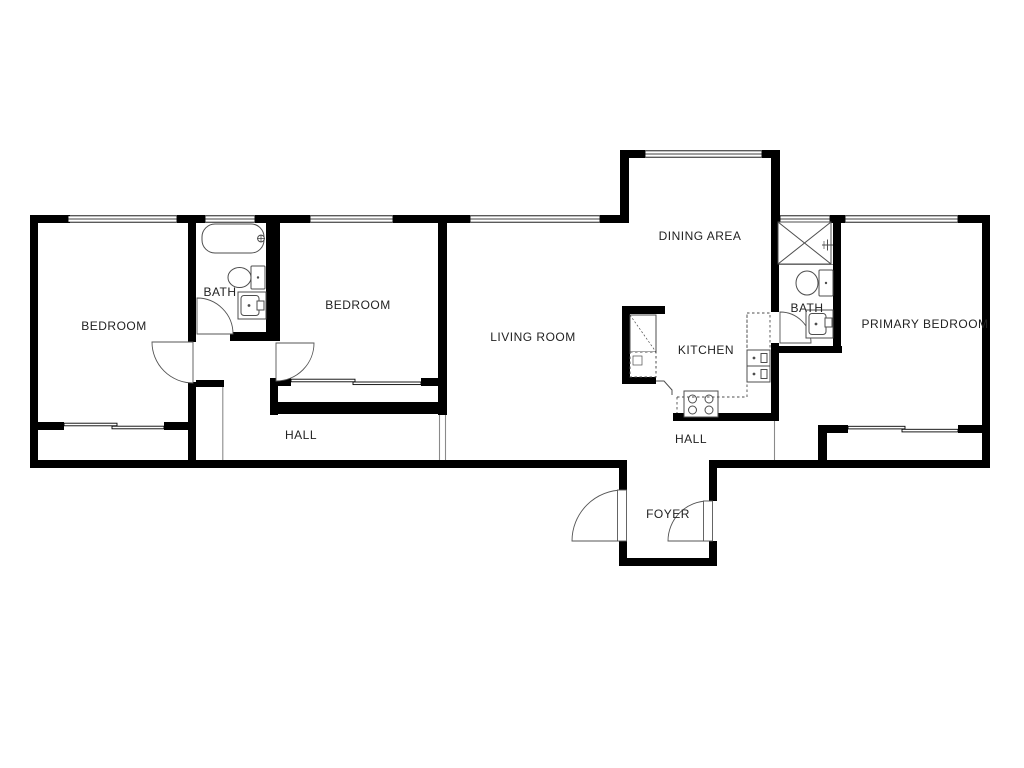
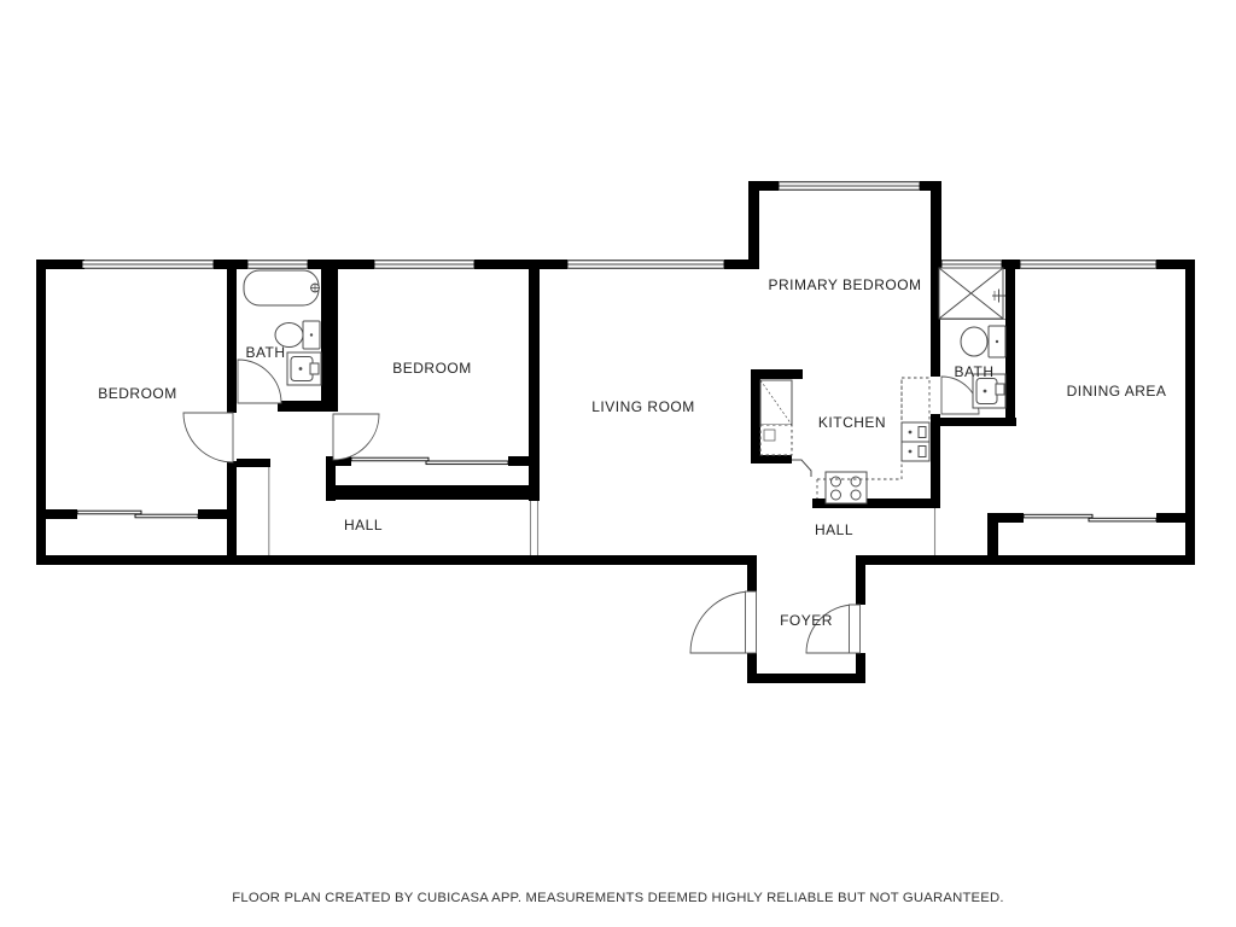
  BEDROOM
  BATH
  BEDROOM
  LIVING ROOM
- DINING AREA
+ PRIMARY BEDROOM
  KITCHEN
  BATH
- PRIMARY BEDROOM
+ DINING AREA
  HALL
  HALL
  FOYER
+ FLOOR PLAN CREATED BY CUBICASA APP. MEASUREMENTS DEEMED HIGHLY RELIABLE BUT NOT GUARANTEED.
